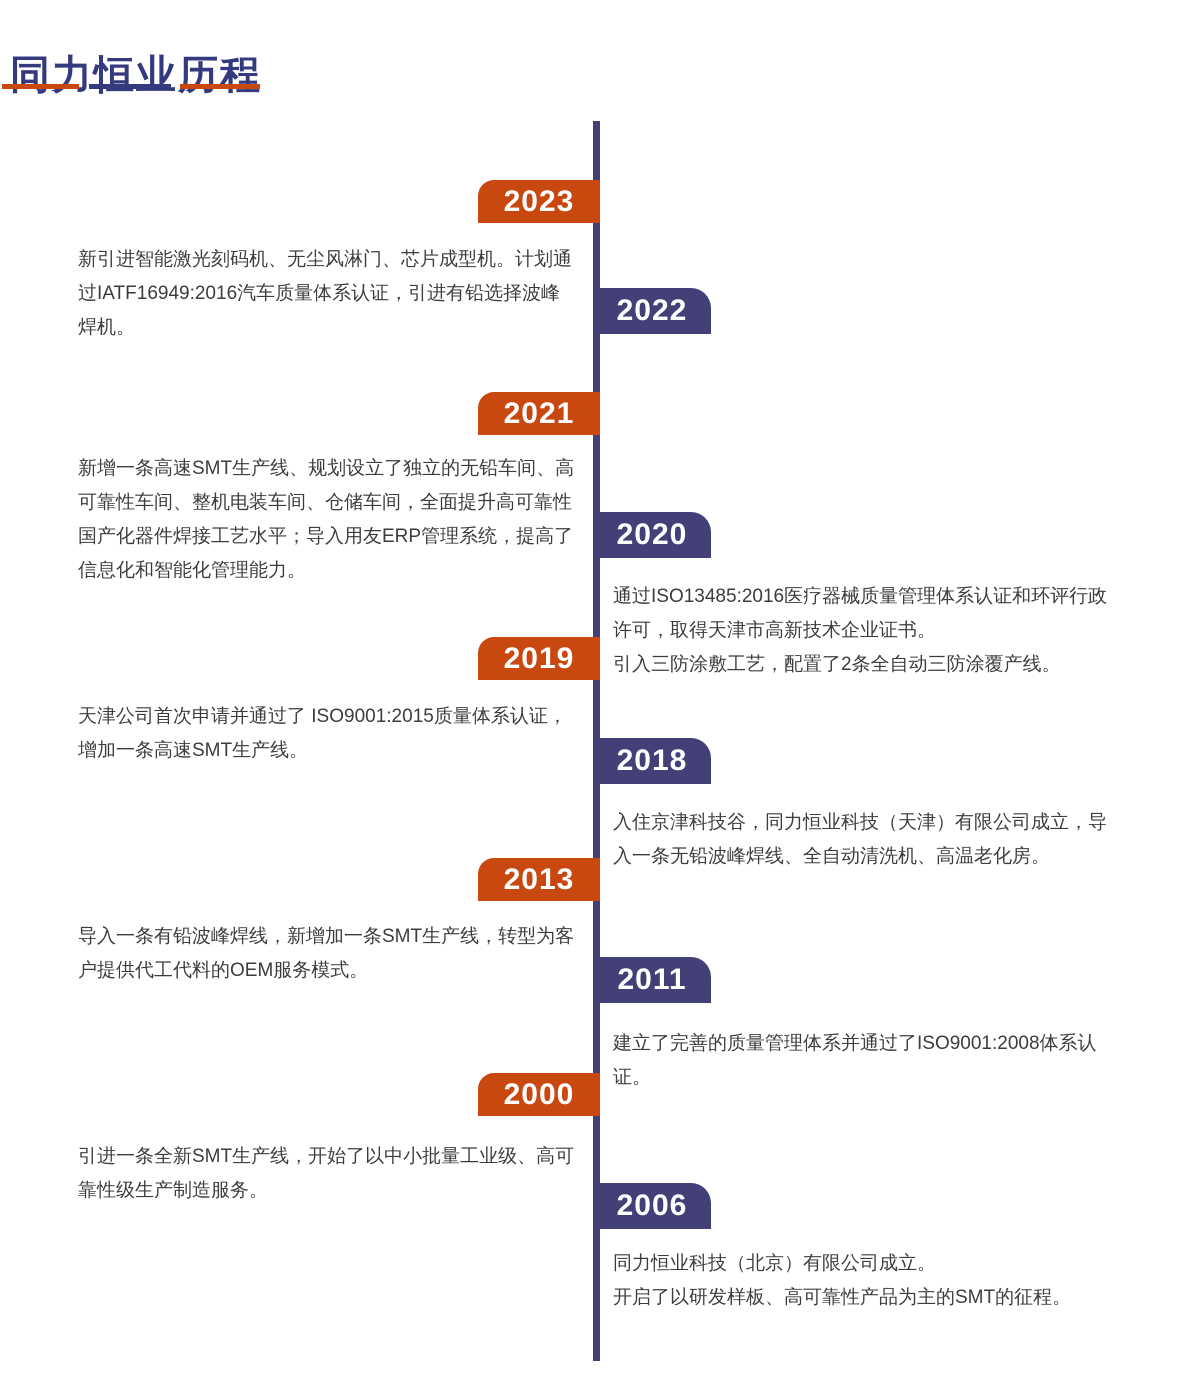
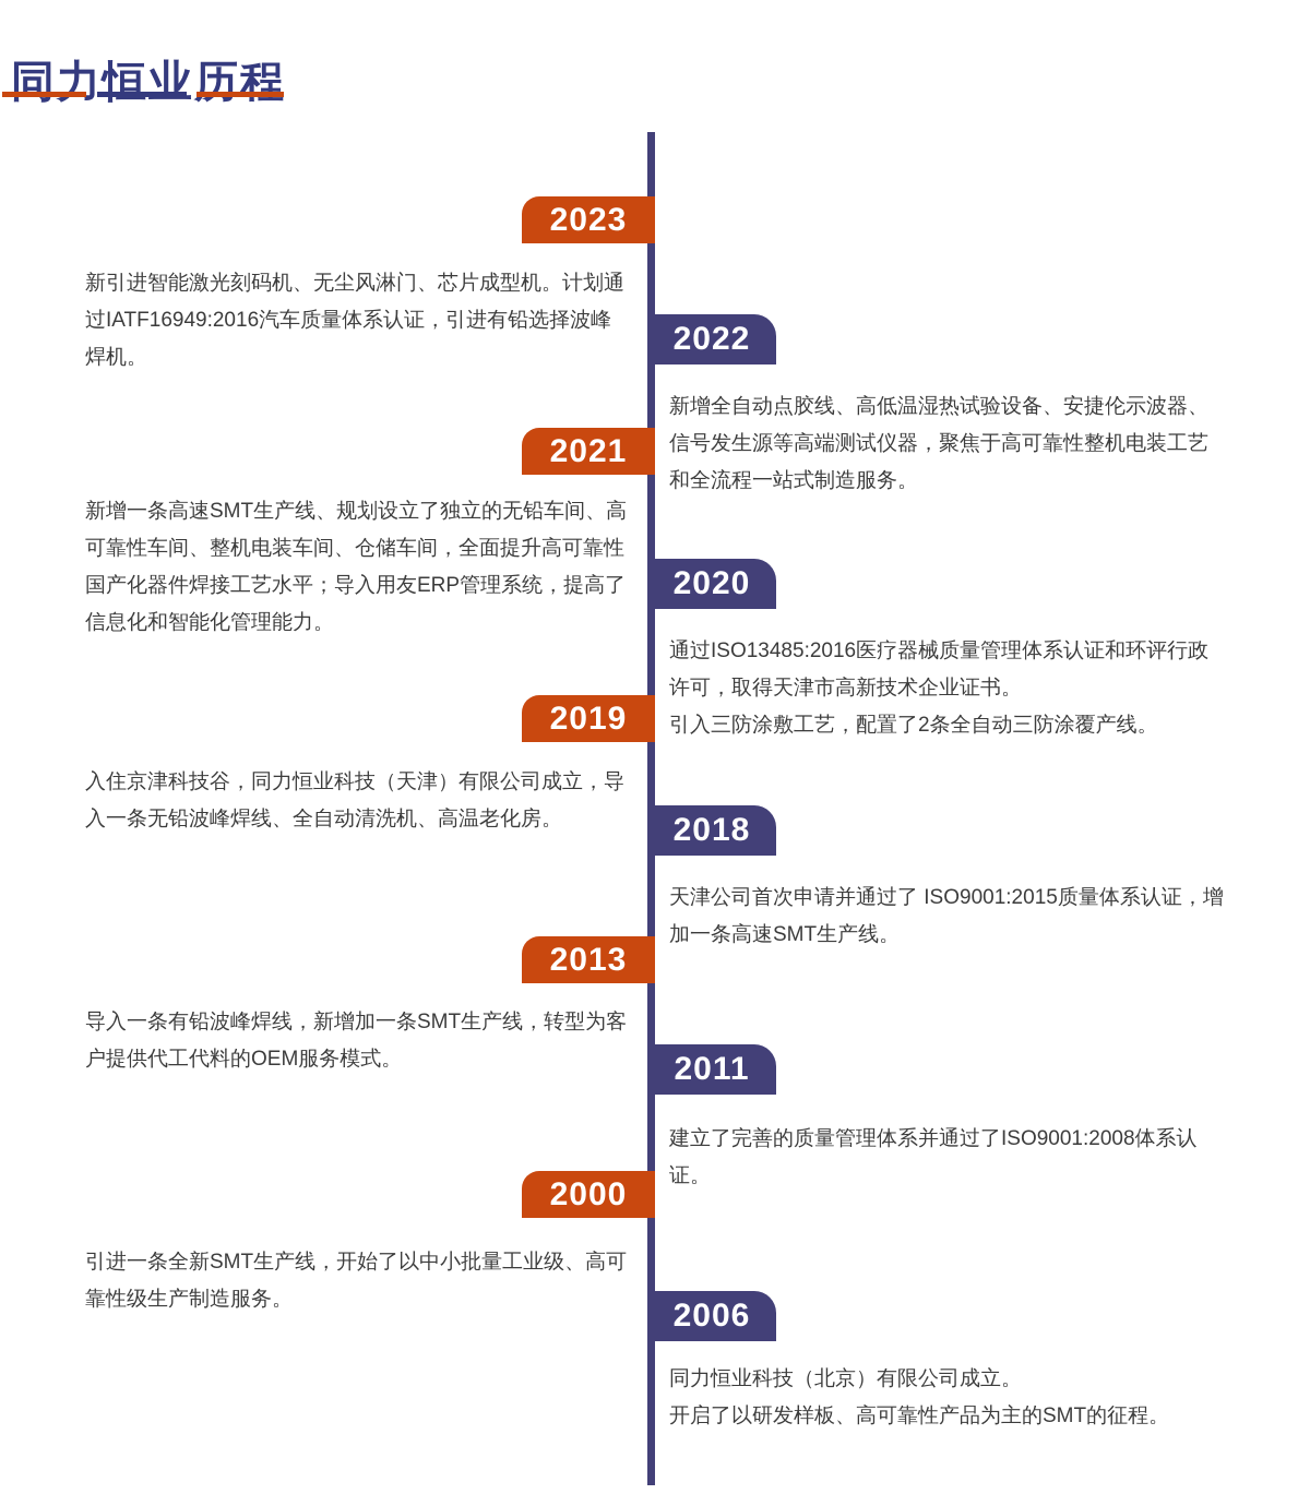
  同力恒业历程
  2023
  新引进智能激光刻码机、无尘风淋门、芯片成型机。计划通过IATF16949:2016汽车质量体系认证，引进有铅选择波峰焊机。
  2022
+ 新增全自动点胶线、高低温湿热试验设备、安捷伦示波器、信号发生源等高端测试仪器，聚焦于高可靠性整机电装工艺和全流程一站式制造服务。
  2021
  新增一条高速SMT生产线、规划设立了独立的无铅车间、高可靠性车间、整机电装车间、仓储车间，全面提升高可靠性国产化器件焊接工艺水平；导入用友ERP管理系统，提高了信息化和智能化管理能力。
  2020
  通过ISO13485:2016医疗器械质量管理体系认证和环评行政许可，取得天津市高新技术企业证书。
  引入三防涂敷工艺，配置了2条全自动三防涂覆产线。
  2019
- 天津公司首次申请并通过了 ISO9001:2015质量体系认证，增加一条高速SMT生产线。
+ 入住京津科技谷，同力恒业科技（天津）有限公司成立，导入一条无铅波峰焊线、全自动清洗机、高温老化房。
  2018
- 入住京津科技谷，同力恒业科技（天津）有限公司成立，导入一条无铅波峰焊线、全自动清洗机、高温老化房。
+ 天津公司首次申请并通过了 ISO9001:2015质量体系认证，增加一条高速SMT生产线。
  2013
  导入一条有铅波峰焊线，新增加一条SMT生产线，转型为客户提供代工代料的OEM服务模式。
  2011
  建立了完善的质量管理体系并通过了ISO9001:2008体系认证。
  2000
  引进一条全新SMT生产线，开始了以中小批量工业级、高可靠性级生产制造服务。
  2006
  同力恒业科技（北京）有限公司成立。
  开启了以研发样板、高可靠性产品为主的SMT的征程。
